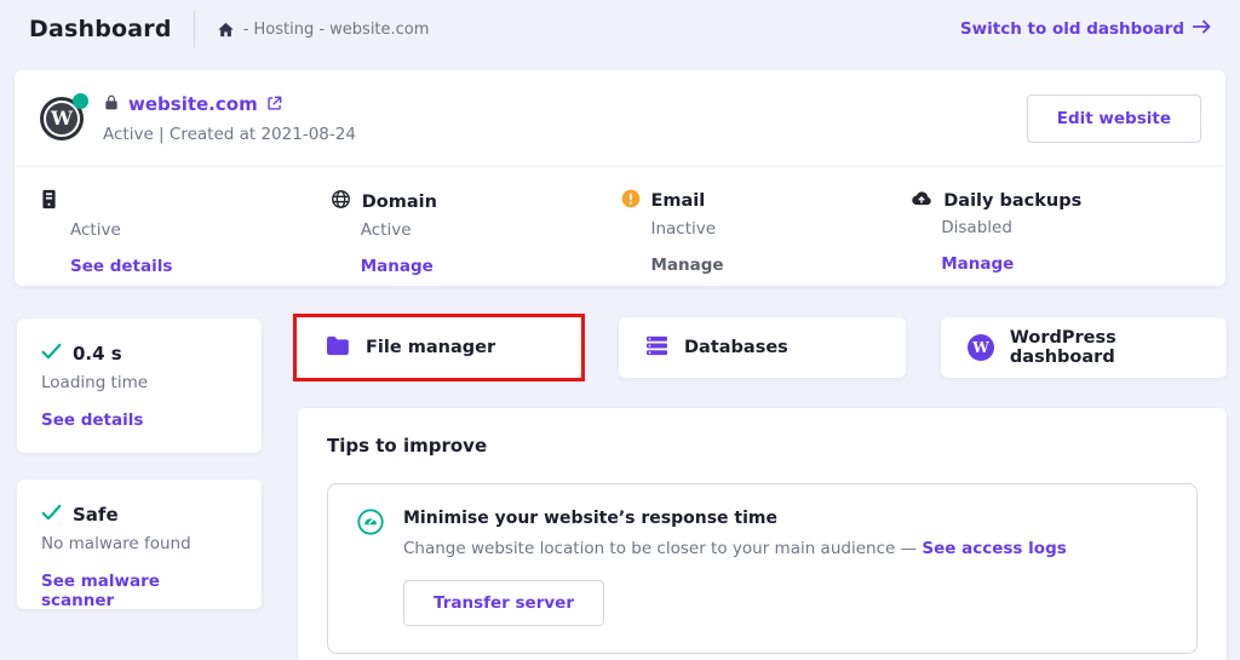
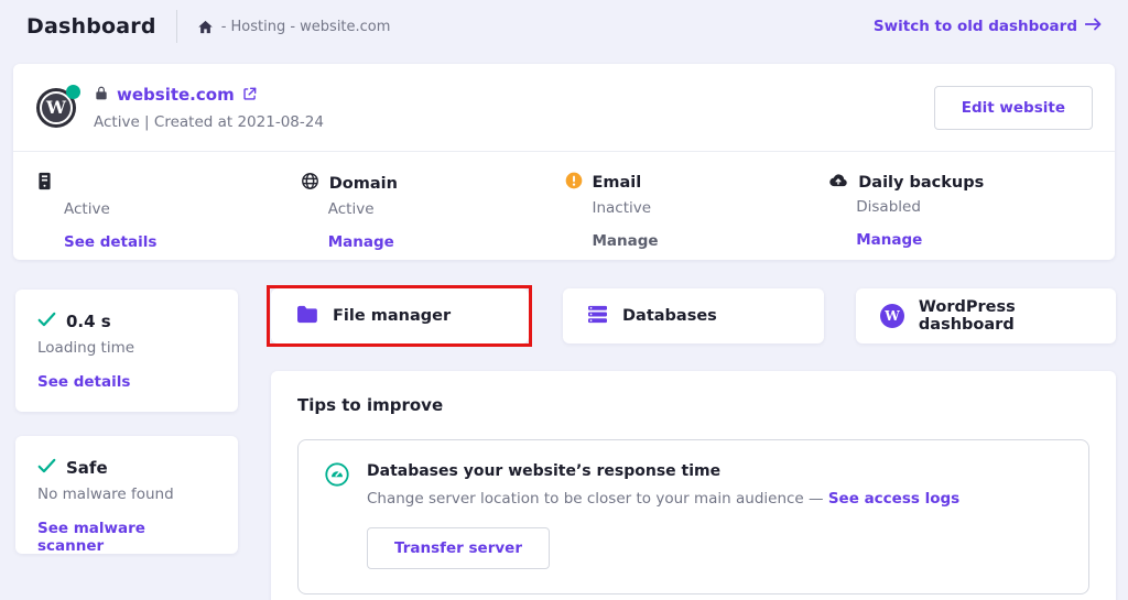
  Dashboard
  - Hosting - website.com
  Switch to old dashboard
  W
  website.com
  Active | Created at 2021-08-24
  Edit website
  Active
  See details
  Domain
  Active
  Manage
  Email
  Inactive
  Manage
  Daily backups
  Disabled
  Manage
  0.4 s
  Loading time
  See details
  Safe
  No malware found
  See malware scanner
  File manager
  Databases
  W
  WordPress dashboard
  Tips to improve
- Minimise your website’s response time
+ Databases your website’s response time
- Change website location to be closer to your main audience — See access logs
+ Change server location to be closer to your main audience — See access logs
  Transfer server
